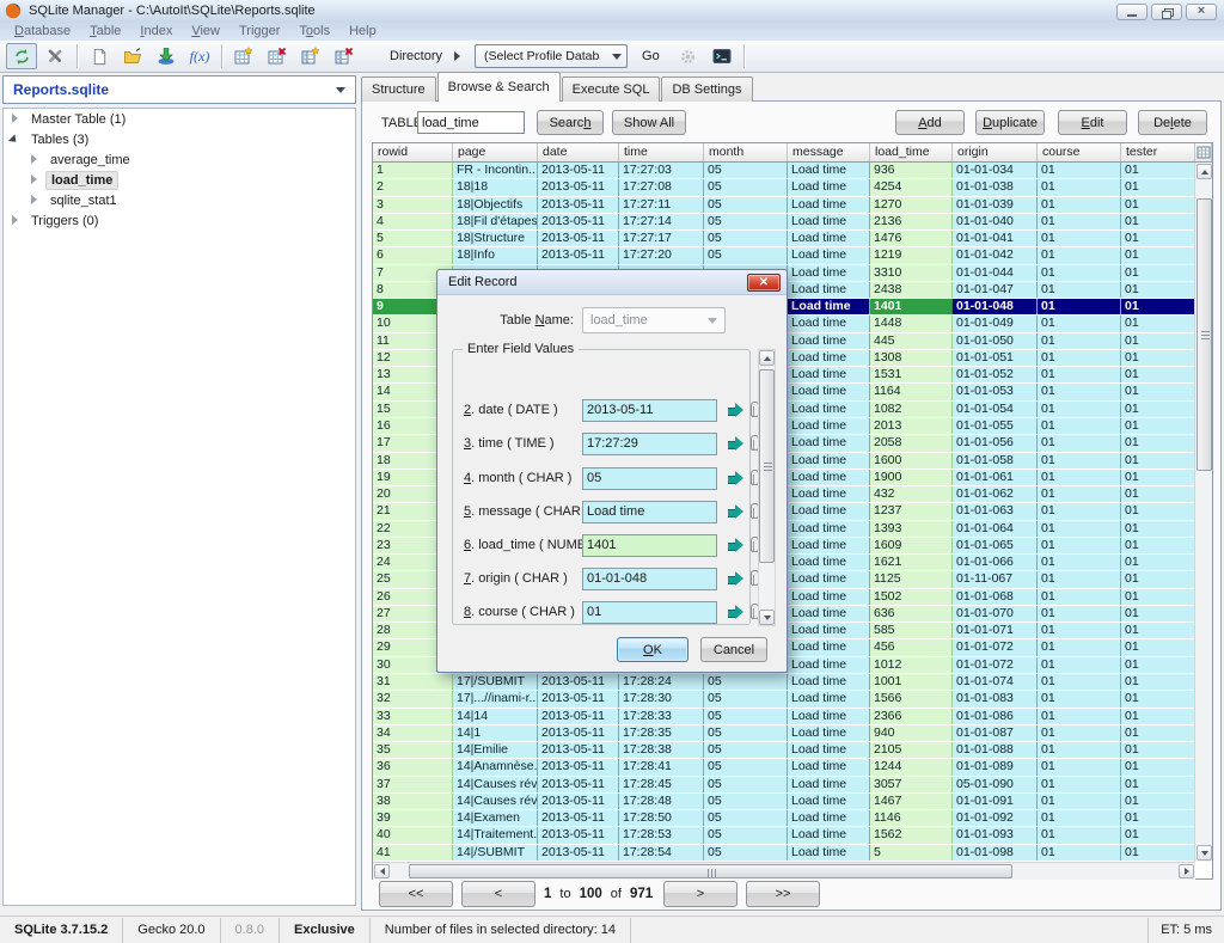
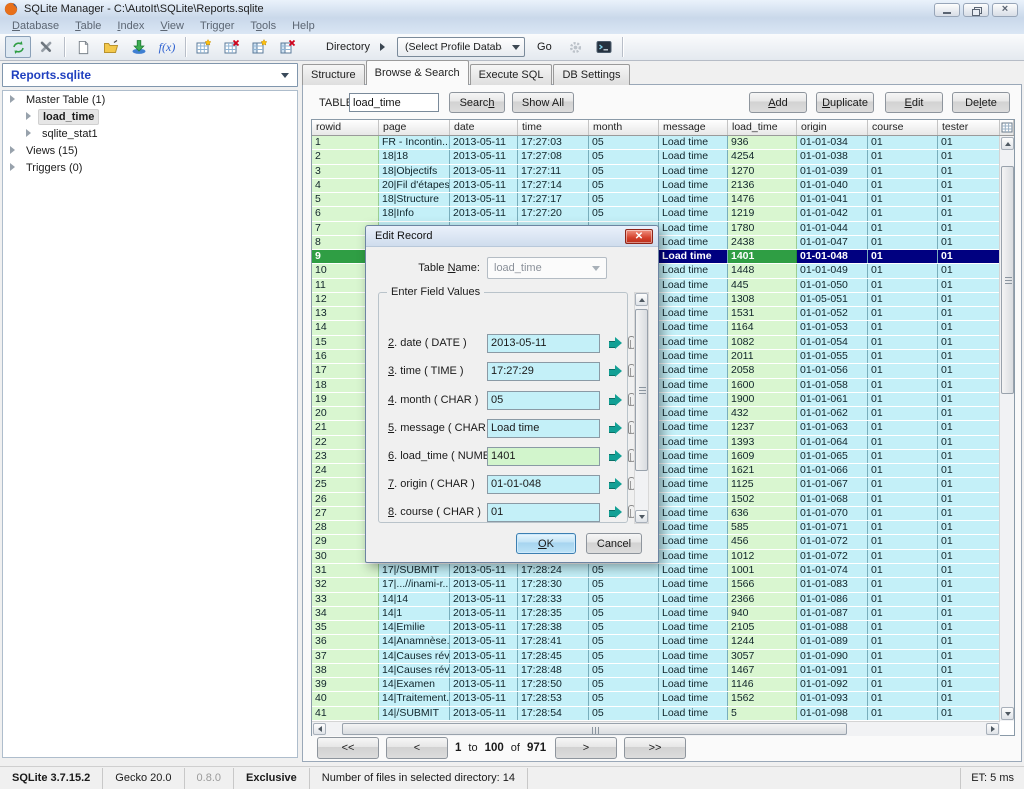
  SQLite Manager - C:\AutoIt\SQLite\Reports.sqlite
  ×
  Database
  Table
  Index
  View
  Trigger
  Tools
  Help
  f(x)
  Directory
  (Select Profile Datab
  Go
  Reports.sqlite
  Master Table (1)
- Tables (3)
- average_time
  load_time
  sqlite_stat1
+ Views (15)
  Triggers (0)
  Structure
  Browse & Search
  Execute SQL
  DB Settings
  TABL
  load_time
  Searc
  h
  Show All
  A
  dd
  D
  uplicate
  E
  dit
  De
  l
  ete
  rowid
  page
  date
  time
  month
  message
  load_time
  origin
  course
  tester
  1
  FR - Incontin..
  2013-05-11
  17:27:03
  05
  Load time
  936
  01-01-034
  01
  01
  2
  18|18
  2013-05-11
  17:27:08
  05
  Load time
  4254
  01-01-038
  01
  01
  3
  18|Objectifs
  2013-05-11
  17:27:11
  05
  Load time
  1270
  01-01-039
  01
  01
  4
- 18|Fil d'étapes
+ 20|Fil d'étapes
  2013-05-11
  17:27:14
  05
  Load time
  2136
  01-01-040
  01
  01
  5
  18|Structure
  2013-05-11
  17:27:17
  05
  Load time
  1476
  01-01-041
  01
  01
  6
  18|Info
  2013-05-11
  17:27:20
  05
  Load time
  1219
  01-01-042
  01
  01
  7
  Load time
- 3310
+ 1780
  01-01-044
  01
  01
  8
  Load time
  2438
  01-01-047
  01
  01
  9
  Load time
  1401
  01-01-048
  01
  01
  10
  Load time
  1448
  01-01-049
  01
  01
  11
  Load time
  445
  01-01-050
  01
  01
  12
  Load time
  1308
- 01-01-051
+ 01-05-051
  01
  01
  13
  Load time
  1531
  01-01-052
  01
  01
  14
  Load time
  1164
  01-01-053
  01
  01
  15
  Load time
  1082
  01-01-054
  01
  01
  16
  Load time
- 2013
+ 2011
  01-01-055
  01
  01
  17
  Load time
  2058
  01-01-056
  01
  01
  18
  Load time
  1600
  01-01-058
  01
  01
  19
  Load time
  1900
  01-01-061
  01
  01
  20
  Load time
  432
  01-01-062
  01
  01
  21
  Load time
  1237
  01-01-063
  01
  01
  22
  Load time
  1393
  01-01-064
  01
  01
  23
  Load time
  1609
  01-01-065
  01
  01
  24
  Load time
  1621
  01-01-066
  01
  01
  25
  Load time
  1125
- 01-11-067
+ 01-01-067
  01
  01
  26
  Load time
  1502
  01-01-068
  01
  01
  27
  Load time
  636
  01-01-070
  01
  01
  28
  Load time
  585
  01-01-071
  01
  01
  29
  Load time
  456
  01-01-072
  01
  01
  30
  Load time
  1012
  01-01-072
  01
  01
  31
  17|/SUBMIT
  2013-05-11
  17:28:24
  05
  Load time
  1001
  01-01-074
  01
  01
  32
  17|...//inami-r..
  2013-05-11
  17:28:30
  05
  Load time
  1566
  01-01-083
  01
  01
  33
  14|14
  2013-05-11
  17:28:33
  05
  Load time
  2366
  01-01-086
  01
  01
  34
  14|1
  2013-05-11
  17:28:35
  05
  Load time
  940
  01-01-087
  01
  01
  35
  14|Emilie
  2013-05-11
  17:28:38
  05
  Load time
  2105
  01-01-088
  01
  01
  36
  14|Anamnèse.
  2013-05-11
  17:28:41
  05
  Load time
  1244
  01-01-089
  01
  01
  37
  14|Causes rév
  2013-05-11
  17:28:45
  05
  Load time
  3057
- 05-01-090
+ 01-01-090
  01
  01
  38
  14|Causes rév
  2013-05-11
  17:28:48
  05
  Load time
  1467
  01-01-091
  01
  01
  39
  14|Examen
  2013-05-11
  17:28:50
  05
  Load time
  1146
  01-01-092
  01
  01
  40
  14|Traitement.
  2013-05-11
  17:28:53
  05
  Load time
  1562
  01-01-093
  01
  01
  41
  14|/SUBMIT
  2013-05-11
  17:28:54
  05
  Load time
  5
  01-01-098
  01
  01
  <<
  <
  1
  to
  100
  of
  971
  >
  >>
  Edit Record
  ✕
  Table Name:
  load_time
  Enter Field Values
  2. date ( DATE )
  2013-05-11
  3. time ( TIME )
  17:27:29
  4. month ( CHAR )
  05
  5. message ( CHAR
  Load time
  6. load_time ( NUM
  1401
  7. origin ( CHAR )
  01-01-048
  8. course ( CHAR )
  01
  O
  K
  Cancel
  SQLite 3.7.15.2
  Gecko 20.0
  0.8.0
  Exclusive
  Number of files in selected directory: 14
  ET: 5 ms
